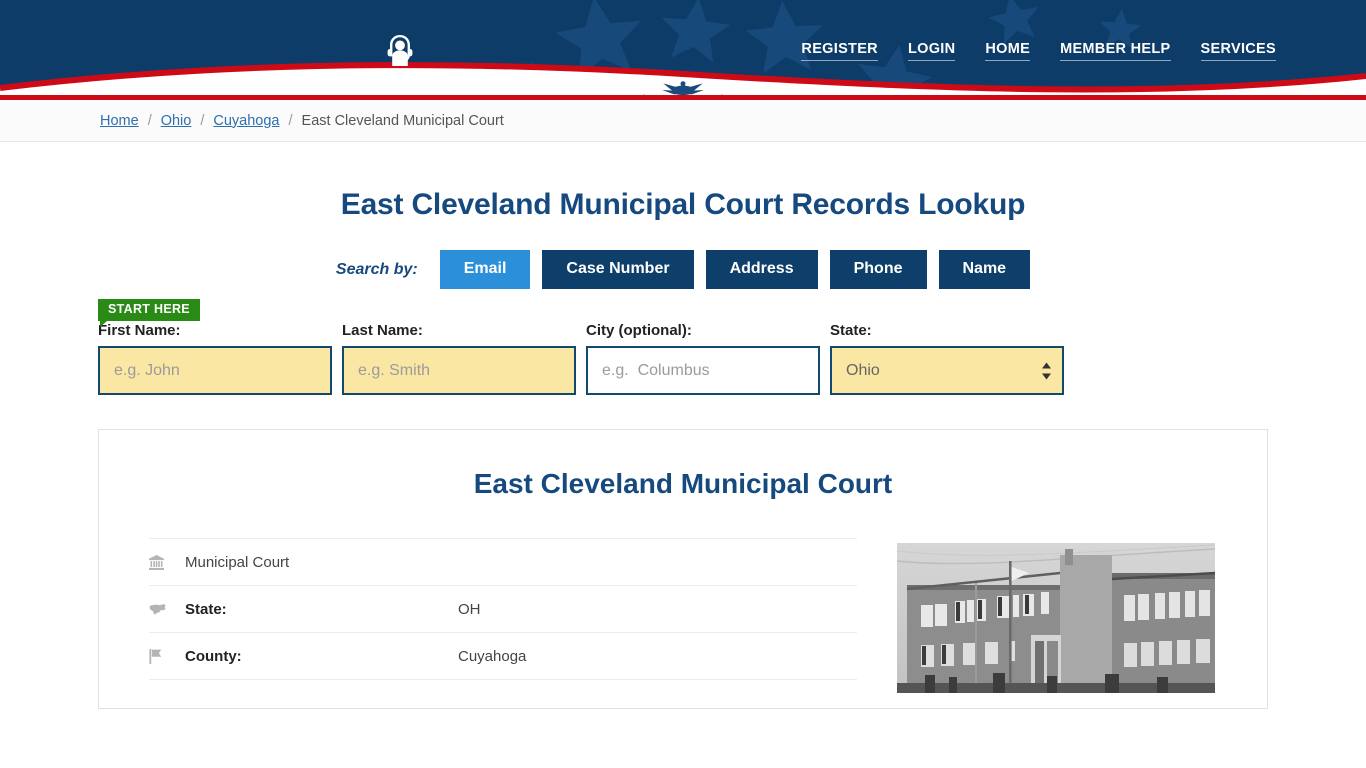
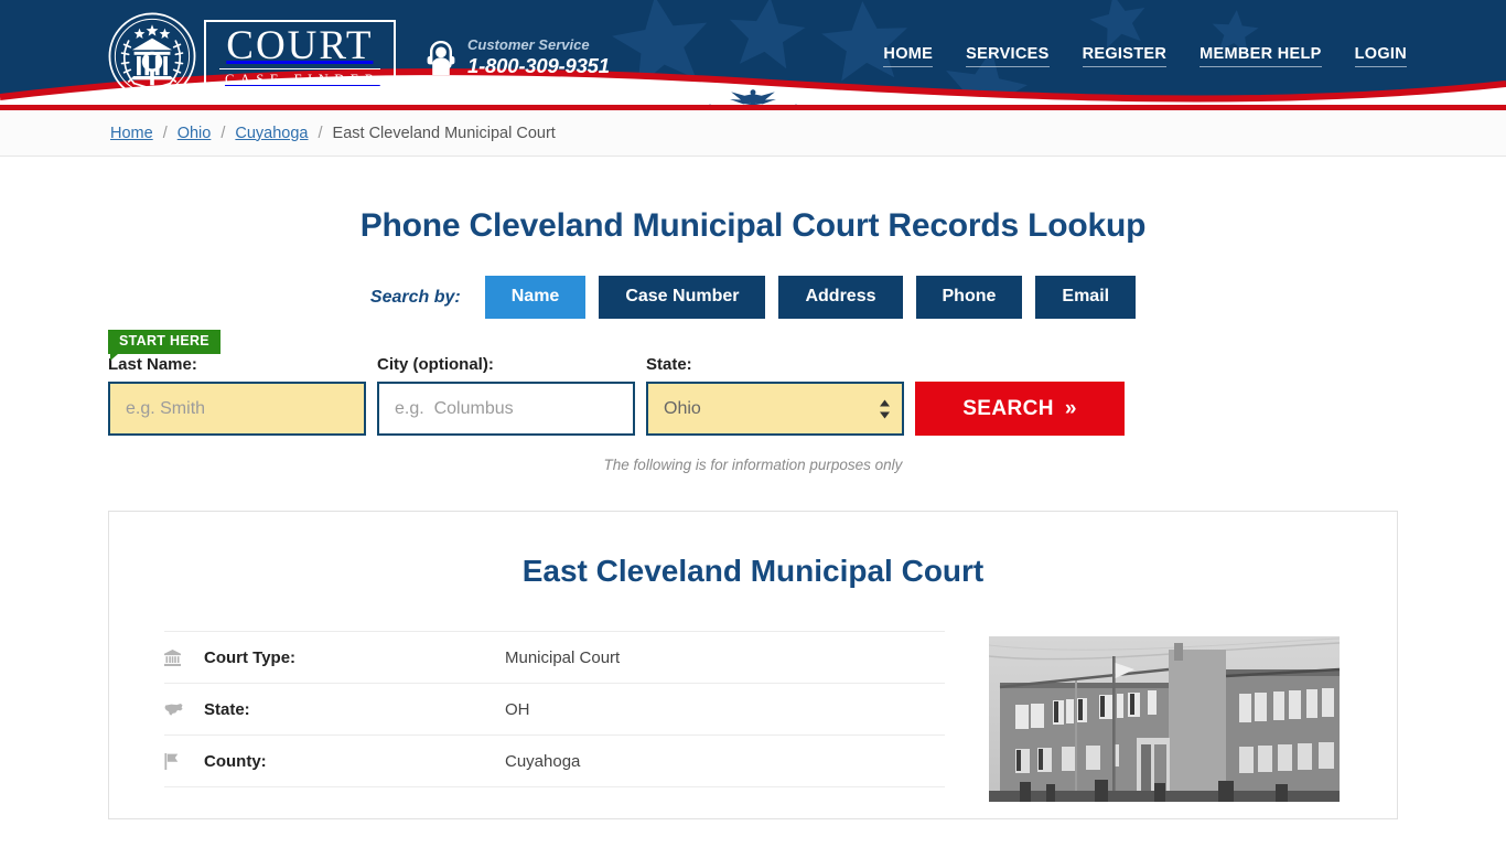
+ COURT
+ CASE FINDER
+ Customer Service
+ 1-800-309-9351
- REGISTER
+ HOME
- LOGIN
+ SERVICES
- HOME
+ REGISTER
  MEMBER HELP
- SERVICES
+ LOGIN
  Home
  /
  Ohio
  /
  Cuyahoga
  /
  East Cleveland Municipal Court
- East Cleveland Municipal Court Records Lookup
+ Phone Cleveland Municipal Court Records Lookup
  Search by:
- Email
+ Name
  Case Number
  Address
  Phone
- Name
+ Email
  START HERE
- First Name:
- e.g. John
  Last Name:
  e.g. Smith
  City (optional):
  e.g. Columbus
  State:
  Ohio
+ SEARCH
+ »
+ The following is for information purposes only
  East Cleveland Municipal Court
+ Court Type:
  Municipal Court
  State:
  OH
  County:
  Cuyahoga
